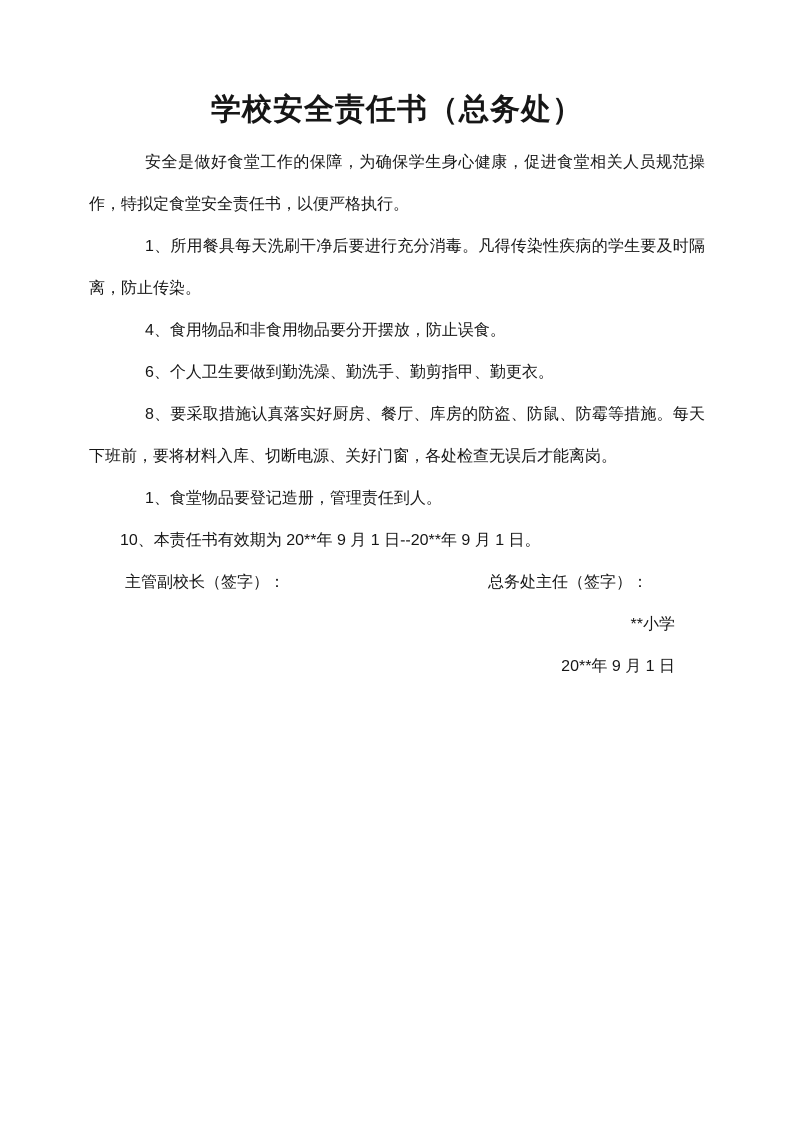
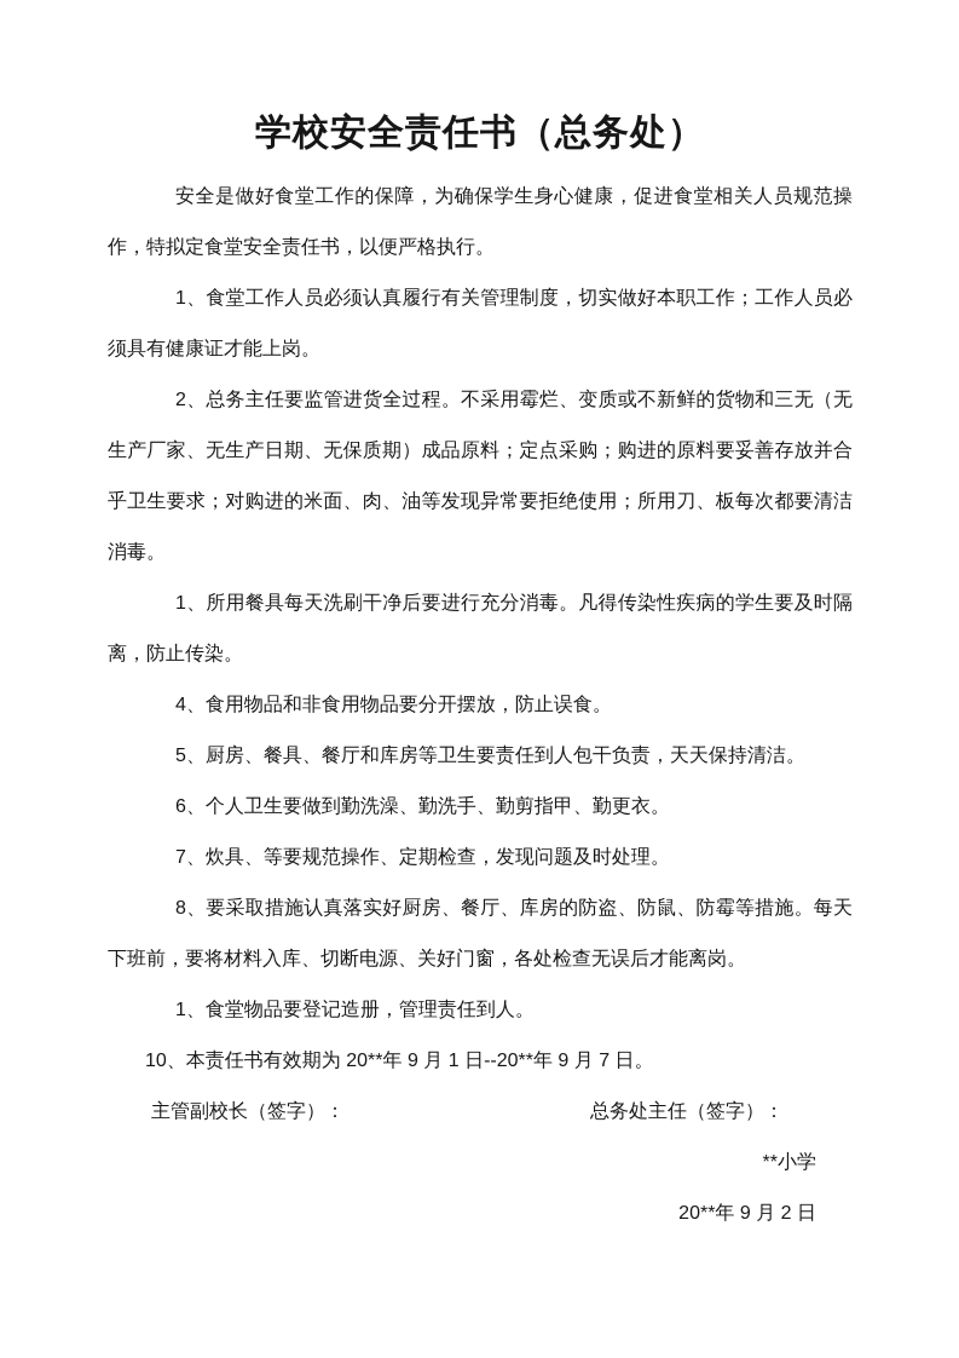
  学校安全责任书（总务处）
  安全是做好食堂工作的保障，为确保学生身心健康，促进食堂相关人员规范操作，特拟定食堂安全责任书，以便严格执行。
+ 1、食堂工作人员必须认真履行有关管理制度，切实做好本职工作；工作人员必须具有健康证才能上岗。
+ 2、总务主任要监管进货全过程。不采用霉烂、变质或不新鲜的货物和三无（无生产厂家、无生产日期、无保质期）成品原料；定点采购；购进的原料要妥善存放并合乎卫生要求；对购进的米面、肉、油等发现异常要拒绝使用；所用刀、板每次都要清洁消毒。
  1、所用餐具每天洗刷干净后要进行充分消毒。凡得传染性疾病的学生要及时隔离，防止传染。
  4、食用物品和非食用物品要分开摆放，防止误食。
+ 5、厨房、餐具、餐厅和库房等卫生要责任到人包干负责，天天保持清洁。
  6、个人卫生要做到勤洗澡、勤洗手、勤剪指甲、勤更衣。
+ 7、炊具、等要规范操作、定期检查，发现问题及时处理。
  8、要采取措施认真落实好厨房、餐厅、库房的防盗、防鼠、防霉等措施。每天下班前，要将材料入库、切断电源、关好门窗，各处检查无误后才能离岗。
  1、食堂物品要登记造册，管理责任到人。
- 10、本责任书有效期为 20**年 9 月 1 日--20**年 9 月 1 日。
+ 10、本责任书有效期为 20**年 9 月 1 日--20**年 9 月 7 日。
  主管副校长（签字）：
  总务处主任（签字）：
  **小学
- 20**年 9 月 1 日
+ 20**年 9 月 2 日
